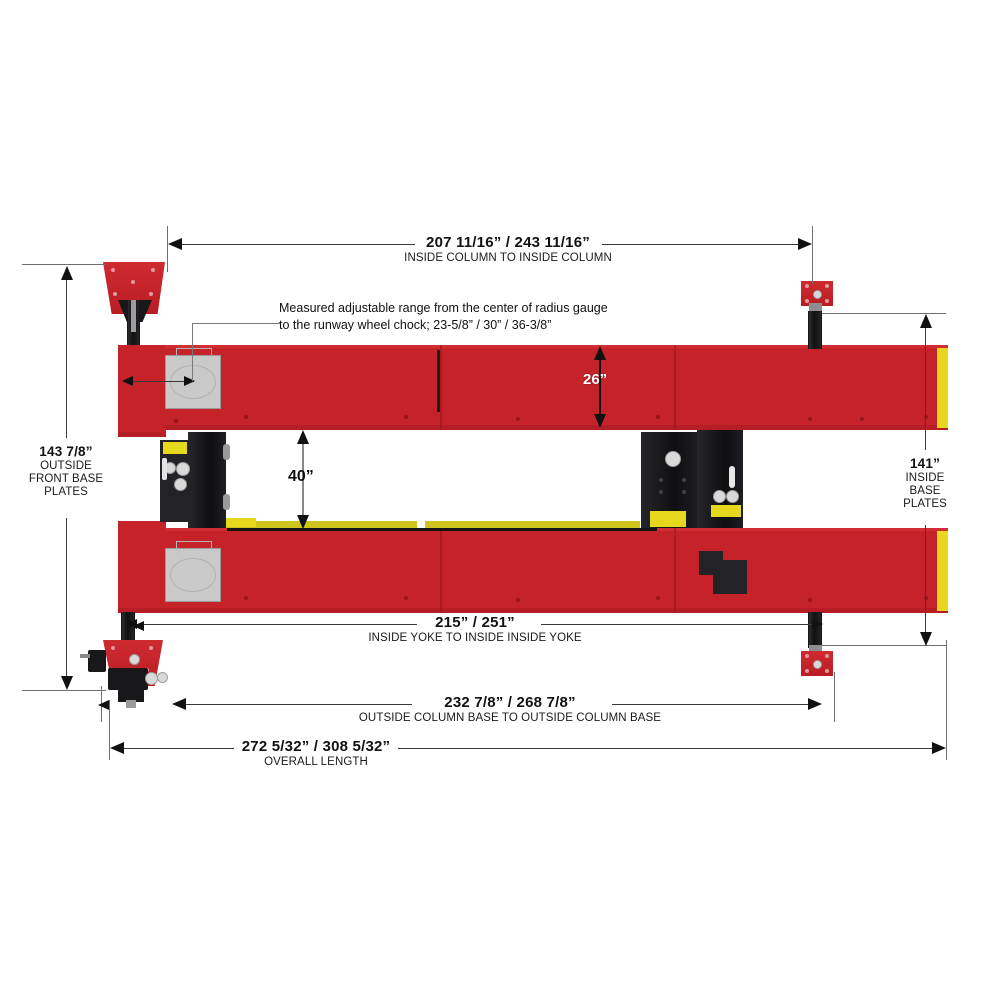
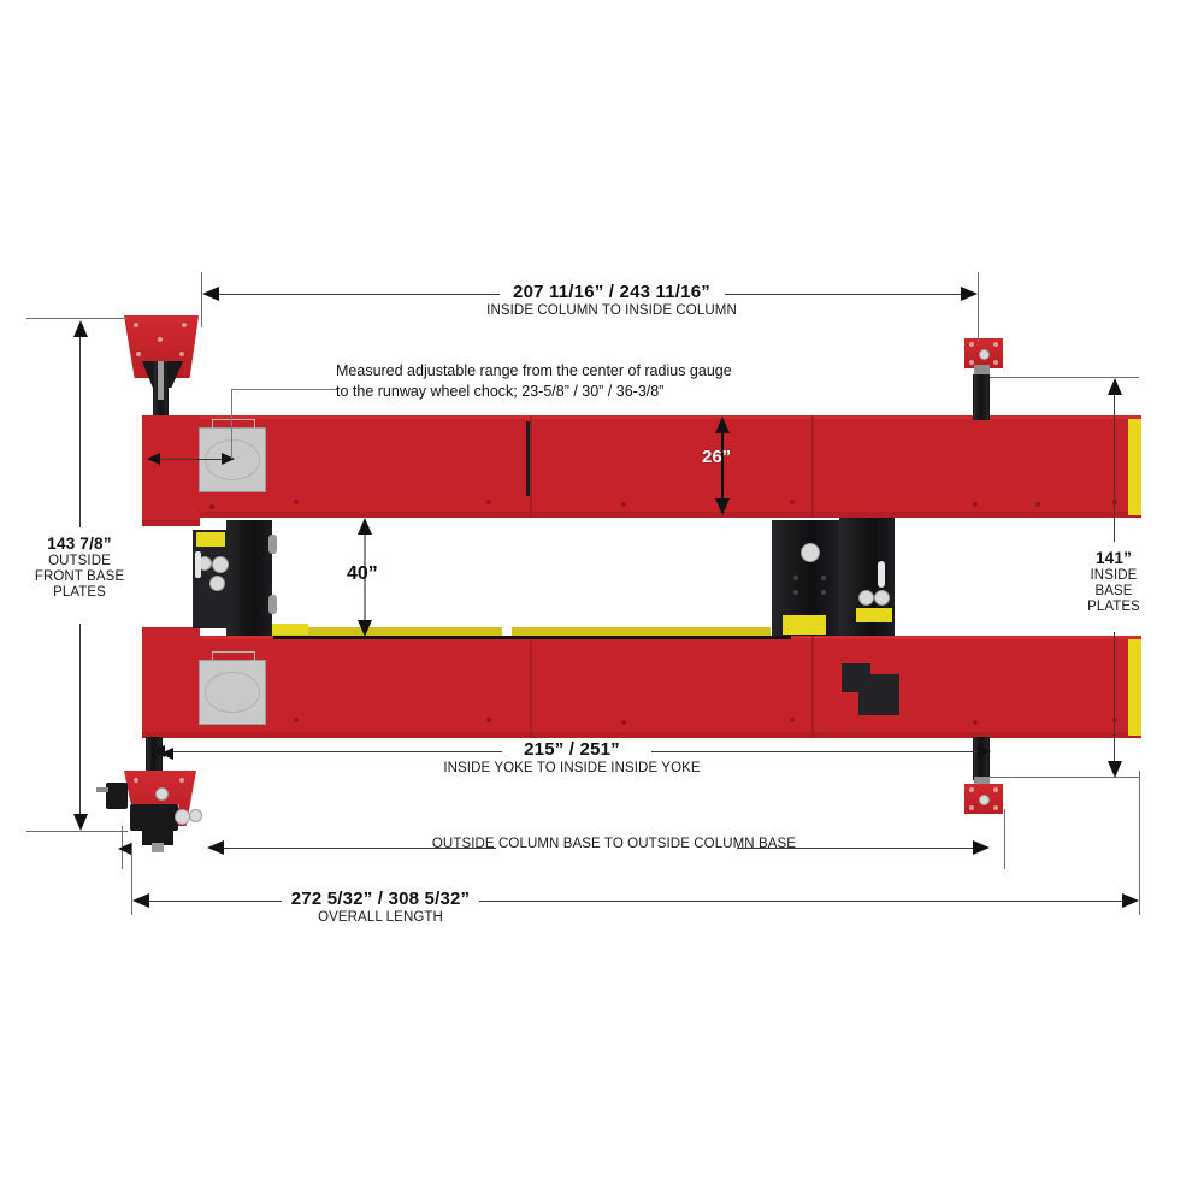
  207 11/16” / 243 11/16”
  INSIDE COLUMN TO INSIDE COLUMN
  Measured adjustable range from the center of radius gauge
  to the runway wheel chock; 23-5/8” / 30” / 36-3/8”
  26”
  40”
  143 7/8”
  OUTSIDE
  FRONT BASE
  PLATES
  141”
  INSIDE
  BASE
  PLATES
  215” / 251”
  INSIDE YOKE TO INSIDE INSIDE YOKE
- 232 7/8” / 268 7/8”
  OUTSIDE COLUMN BASE TO OUTSIDE COLUMN BASE
  272 5/32” / 308 5/32”
  OVERALL LENGTH
